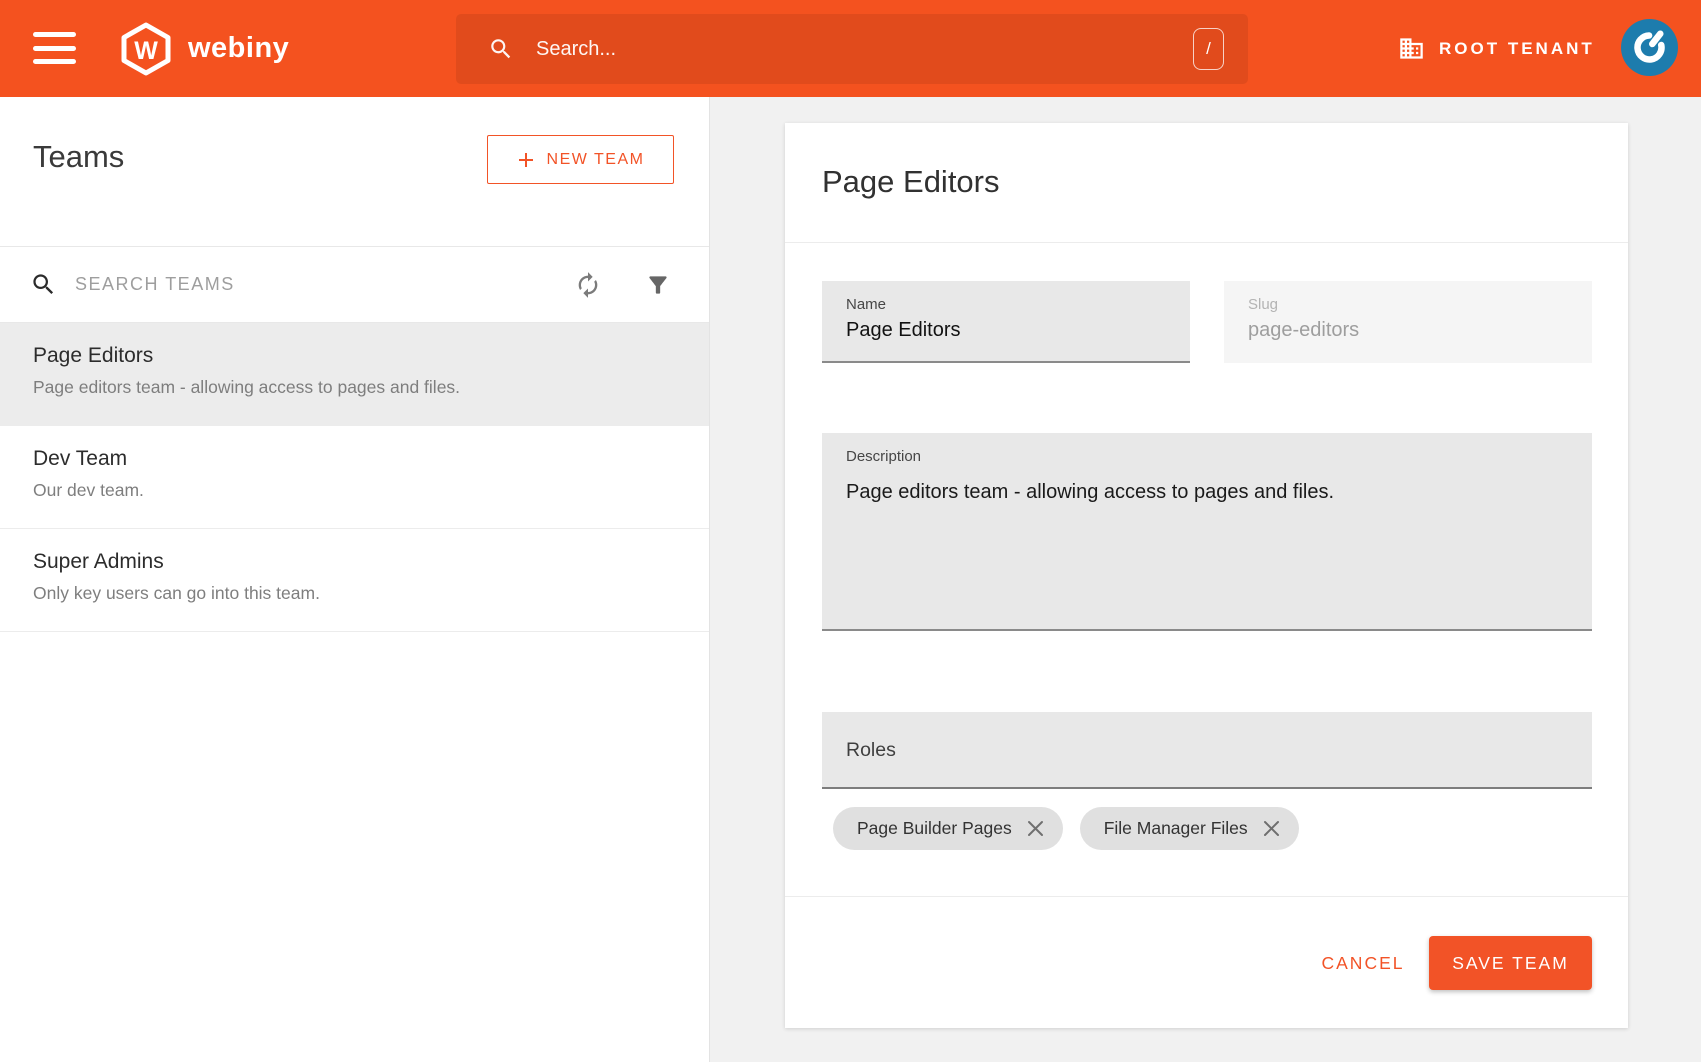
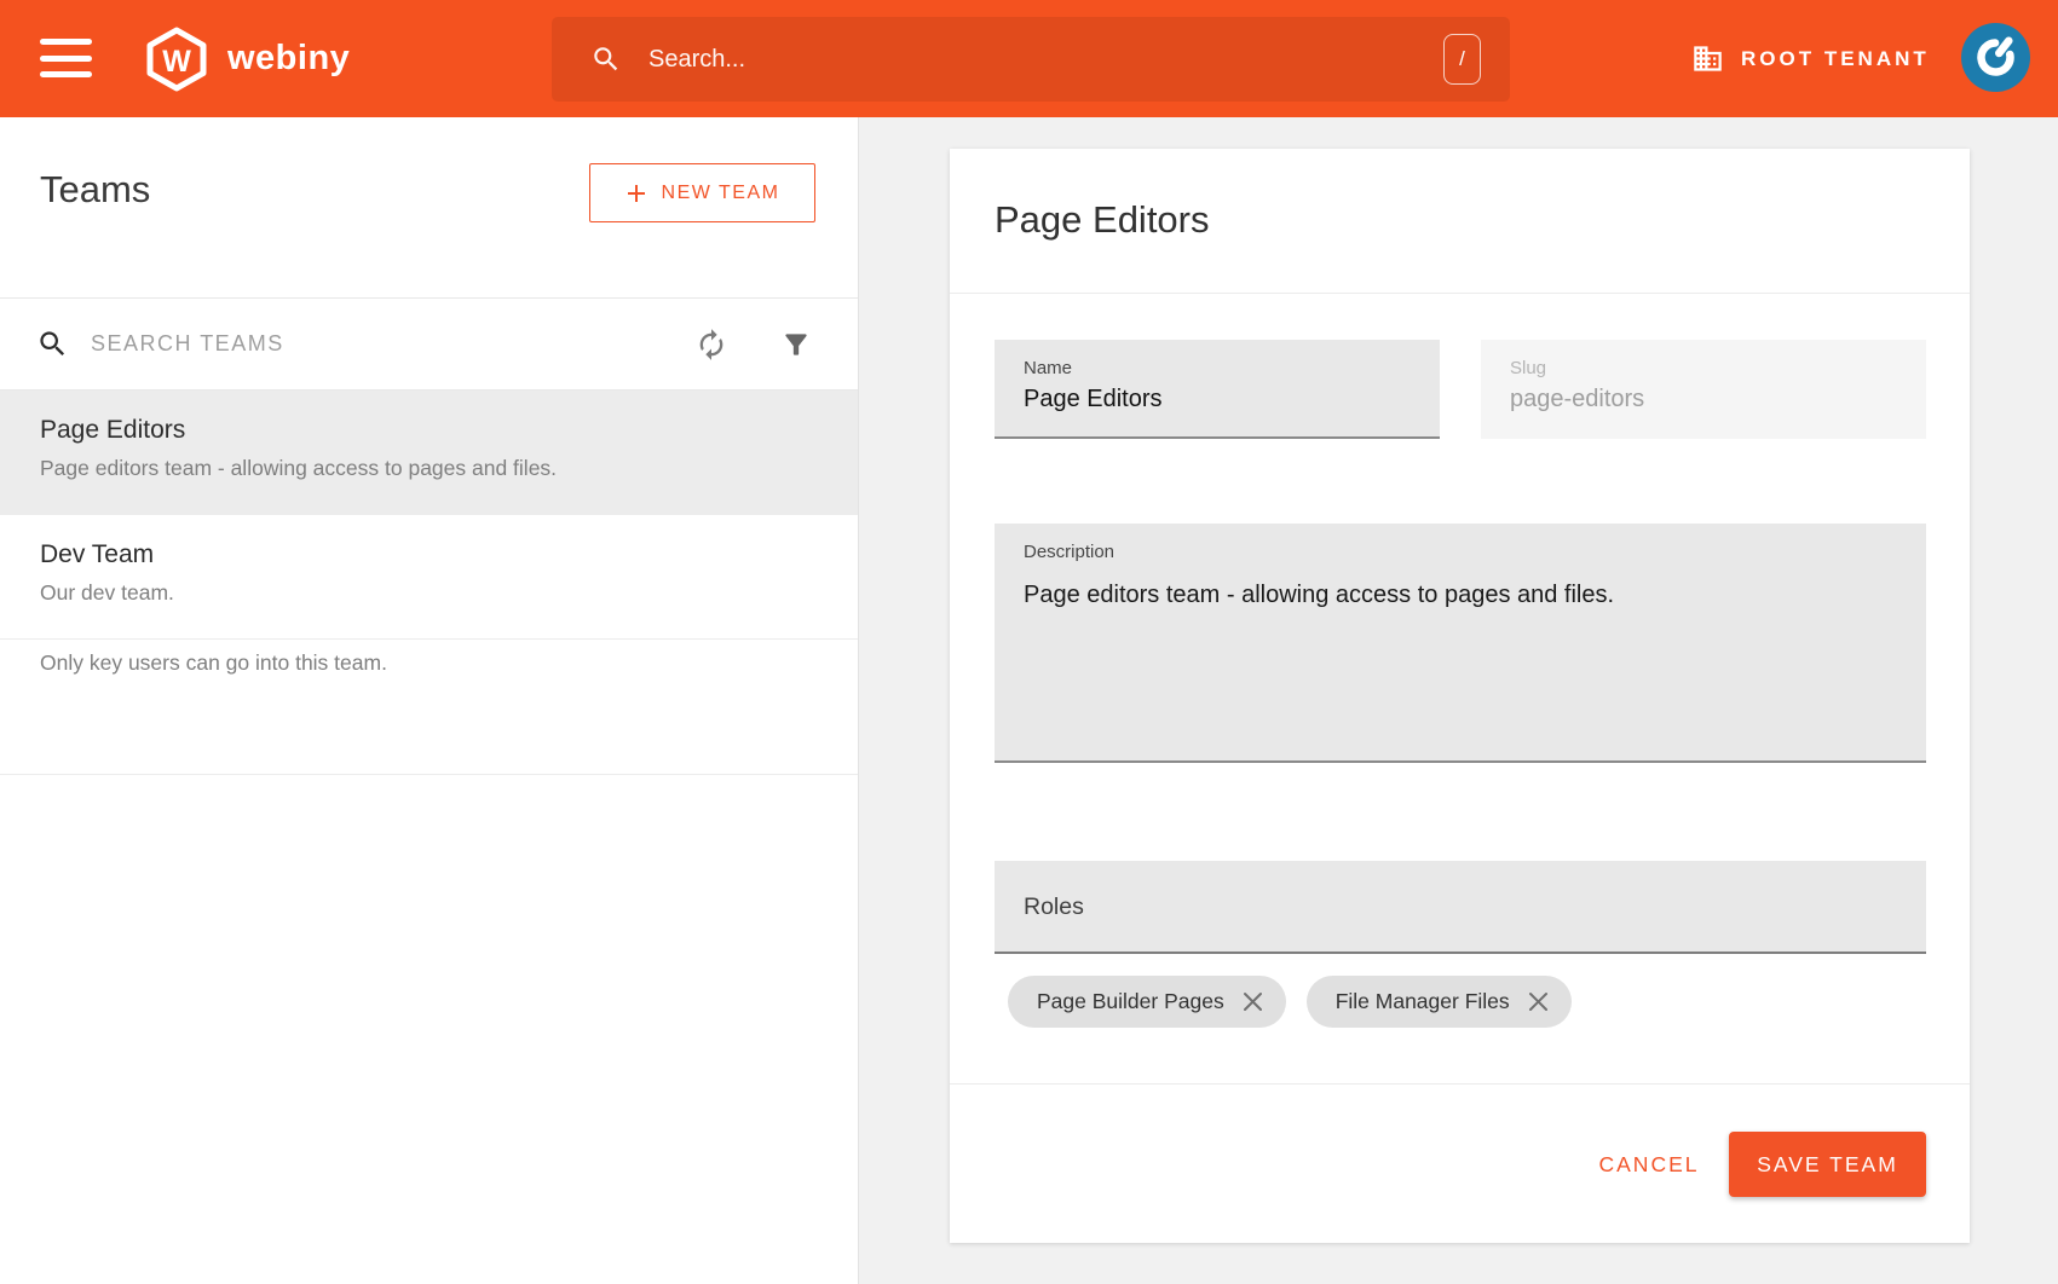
  W
  webiny
  Search...
  /
  ROOT TENANT
  Teams
  NEW TEAM
  SEARCH TEAMS
  Page Editors
  Page editors team - allowing access to pages and files.
  Dev Team
  Our dev team.
- Super Admins
  Only key users can go into this team.
  Page Editors
  Name
  Page Editors
  Slug
  page-editors
  Description
  Page editors team - allowing access to pages and files.
  Roles
  Page Builder Pages
  File Manager Files
  CANCEL
  SAVE TEAM
